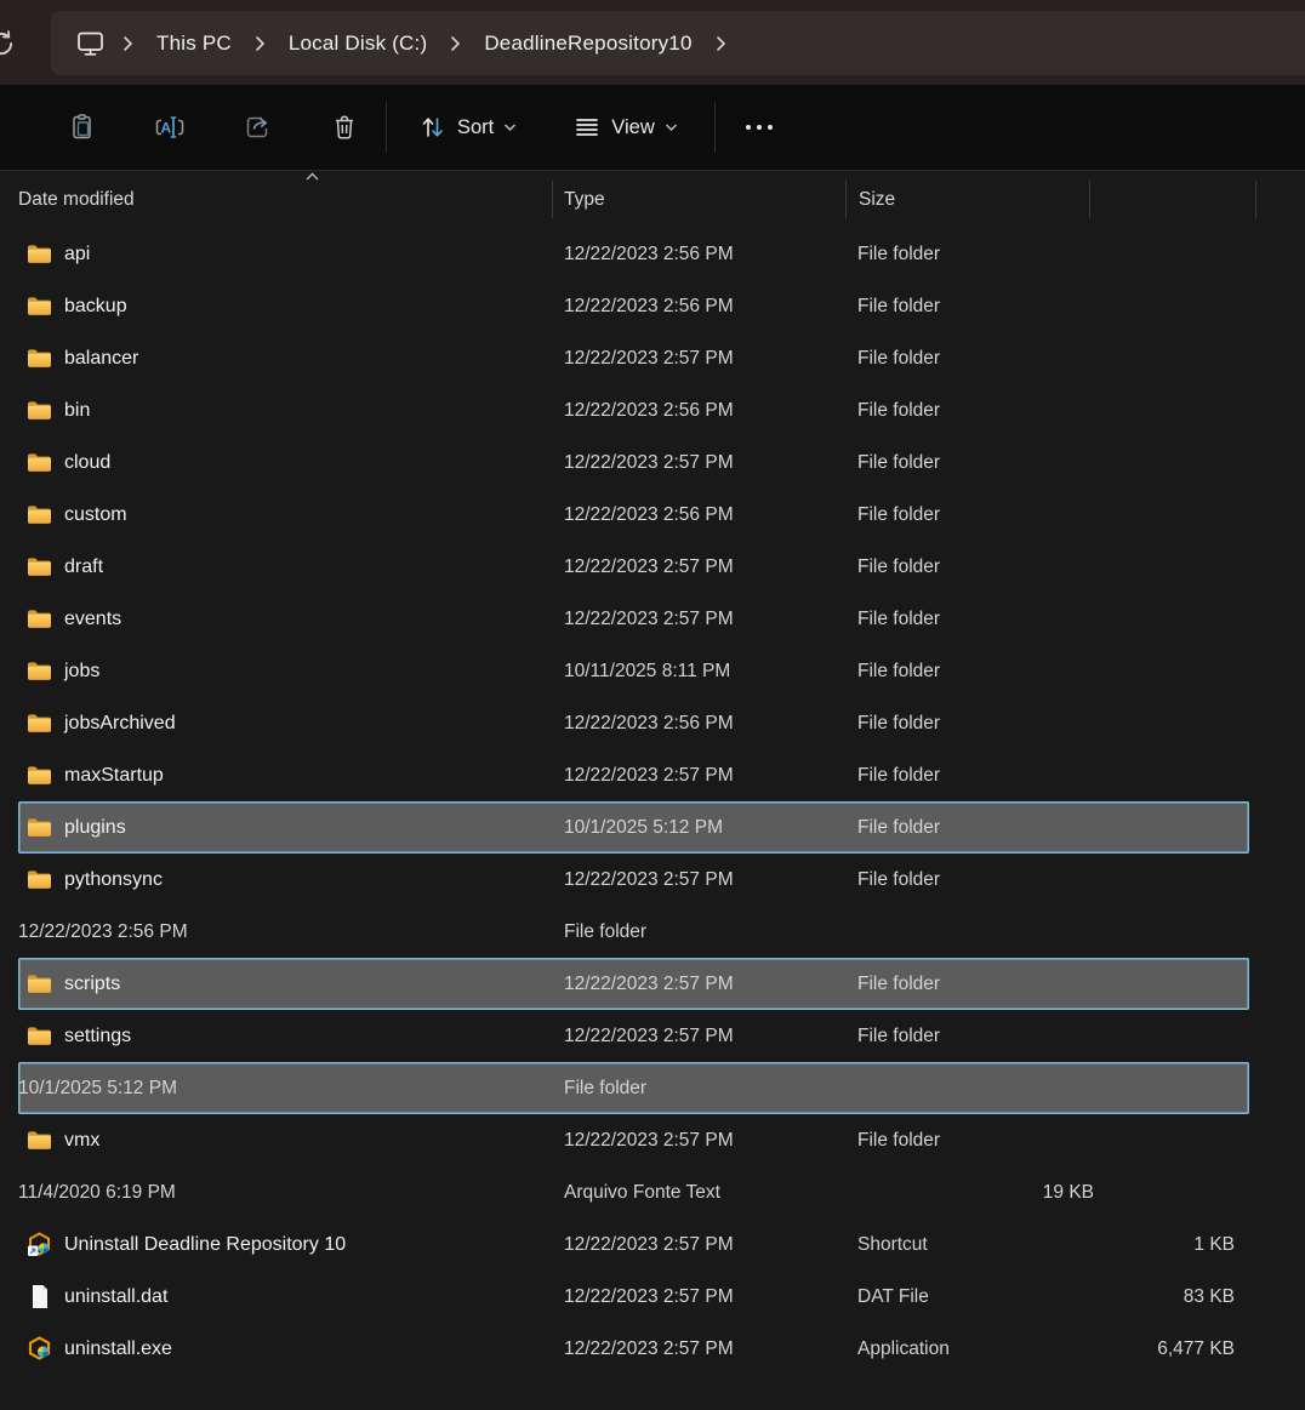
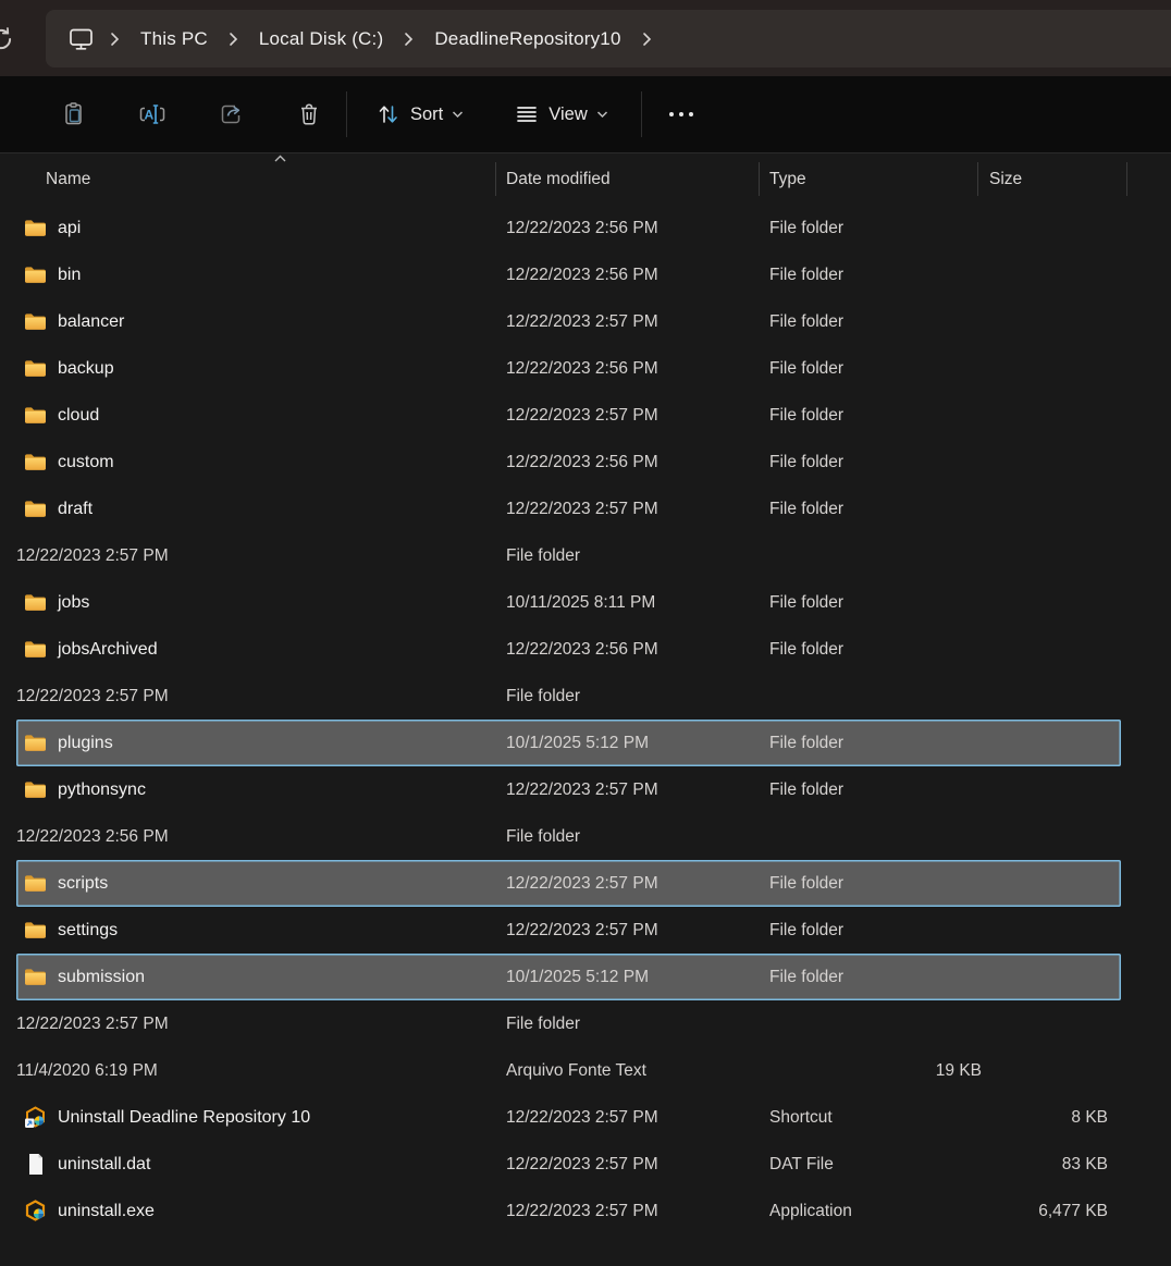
  This PC
  Local Disk (C:)
  DeadlineRepository10
  A
  Sort
  View
+ Name
  Date modified
  Type
  Size
  api
  12/22/2023 2:56 PM
  File folder
- backup
+ bin
  12/22/2023 2:56 PM
  File folder
  balancer
  12/22/2023 2:57 PM
  File folder
- bin
+ backup
  12/22/2023 2:56 PM
  File folder
  cloud
  12/22/2023 2:57 PM
  File folder
  custom
  12/22/2023 2:56 PM
  File folder
  draft
  12/22/2023 2:57 PM
  File folder
- events
  12/22/2023 2:57 PM
  File folder
  jobs
  10/11/2025 8:11 PM
  File folder
  jobsArchived
  12/22/2023 2:56 PM
  File folder
- maxStartup
  12/22/2023 2:57 PM
  File folder
  plugins
  10/1/2025 5:12 PM
  File folder
  pythonsync
  12/22/2023 2:57 PM
  File folder
  12/22/2023 2:56 PM
  File folder
  scripts
  12/22/2023 2:57 PM
  File folder
  settings
  12/22/2023 2:57 PM
  File folder
+ submission
  10/1/2025 5:12 PM
  File folder
- vmx
  12/22/2023 2:57 PM
  File folder
  11/4/2020 6:19 PM
  Arquivo Fonte Text
  19 KB
  Uninstall Deadline Repository 10
  12/22/2023 2:57 PM
  Shortcut
- 1 KB
+ 8 KB
  uninstall.dat
  12/22/2023 2:57 PM
  DAT File
  83 KB
  uninstall.exe
  12/22/2023 2:57 PM
  Application
  6,477 KB
